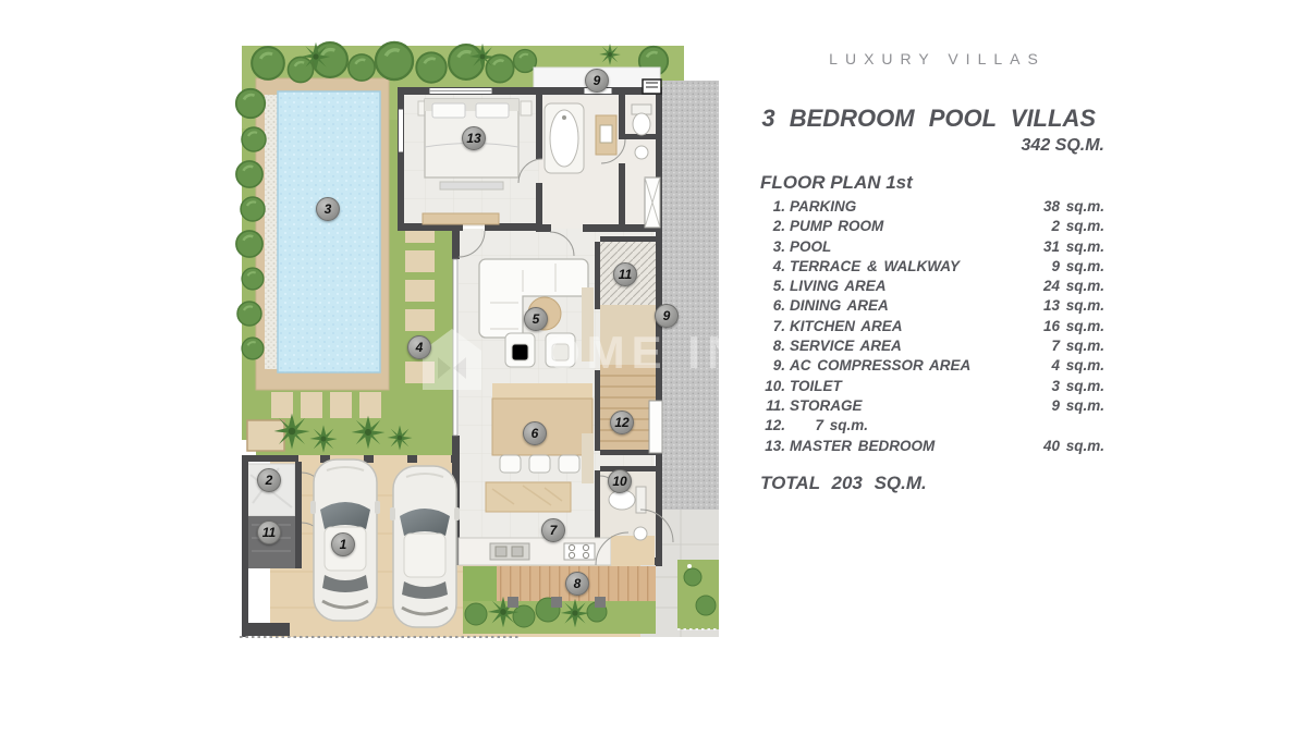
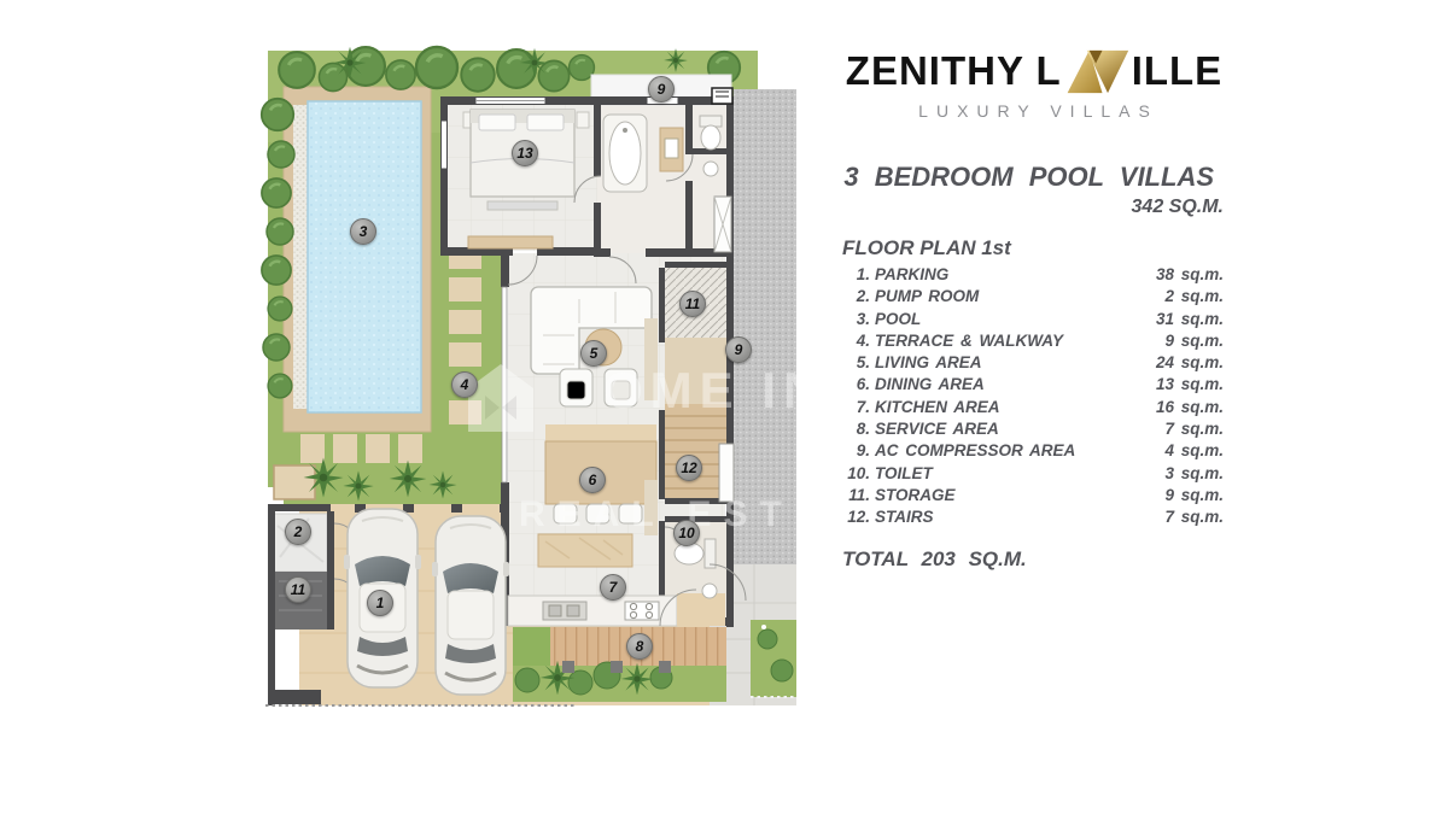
  OME IN
+ REAL EST
  1
  2
  3
  4
  5
  6
  7
  8
  9
  9
  10
  11
  11
  12
  13
+ ZENITHY L
+ ILLE
  LUXURY VILLAS
  3 BEDROOM POOL VILLAS
  342 SQ.M.
  FLOOR PLAN 1st
  1.
  PARKING
  38 sq.m.
  2.
  PUMP ROOM
  2 sq.m.
  3.
  POOL
  31 sq.m.
  4.
  TERRACE & WALKWAY
  9 sq.m.
  5.
  LIVING AREA
  24 sq.m.
  6.
  DINING AREA
  13 sq.m.
  7.
  KITCHEN AREA
  16 sq.m.
  8.
  SERVICE AREA
  7 sq.m.
  9.
  AC COMPRESSOR AREA
  4 sq.m.
  10.
  TOILET
  3 sq.m.
  11.
  STORAGE
  9 sq.m.
  12.
+ STAIRS
  7 sq.m.
- 13.
- MASTER BEDROOM
- 40 sq.m.
  TOTAL 203 SQ.M.
